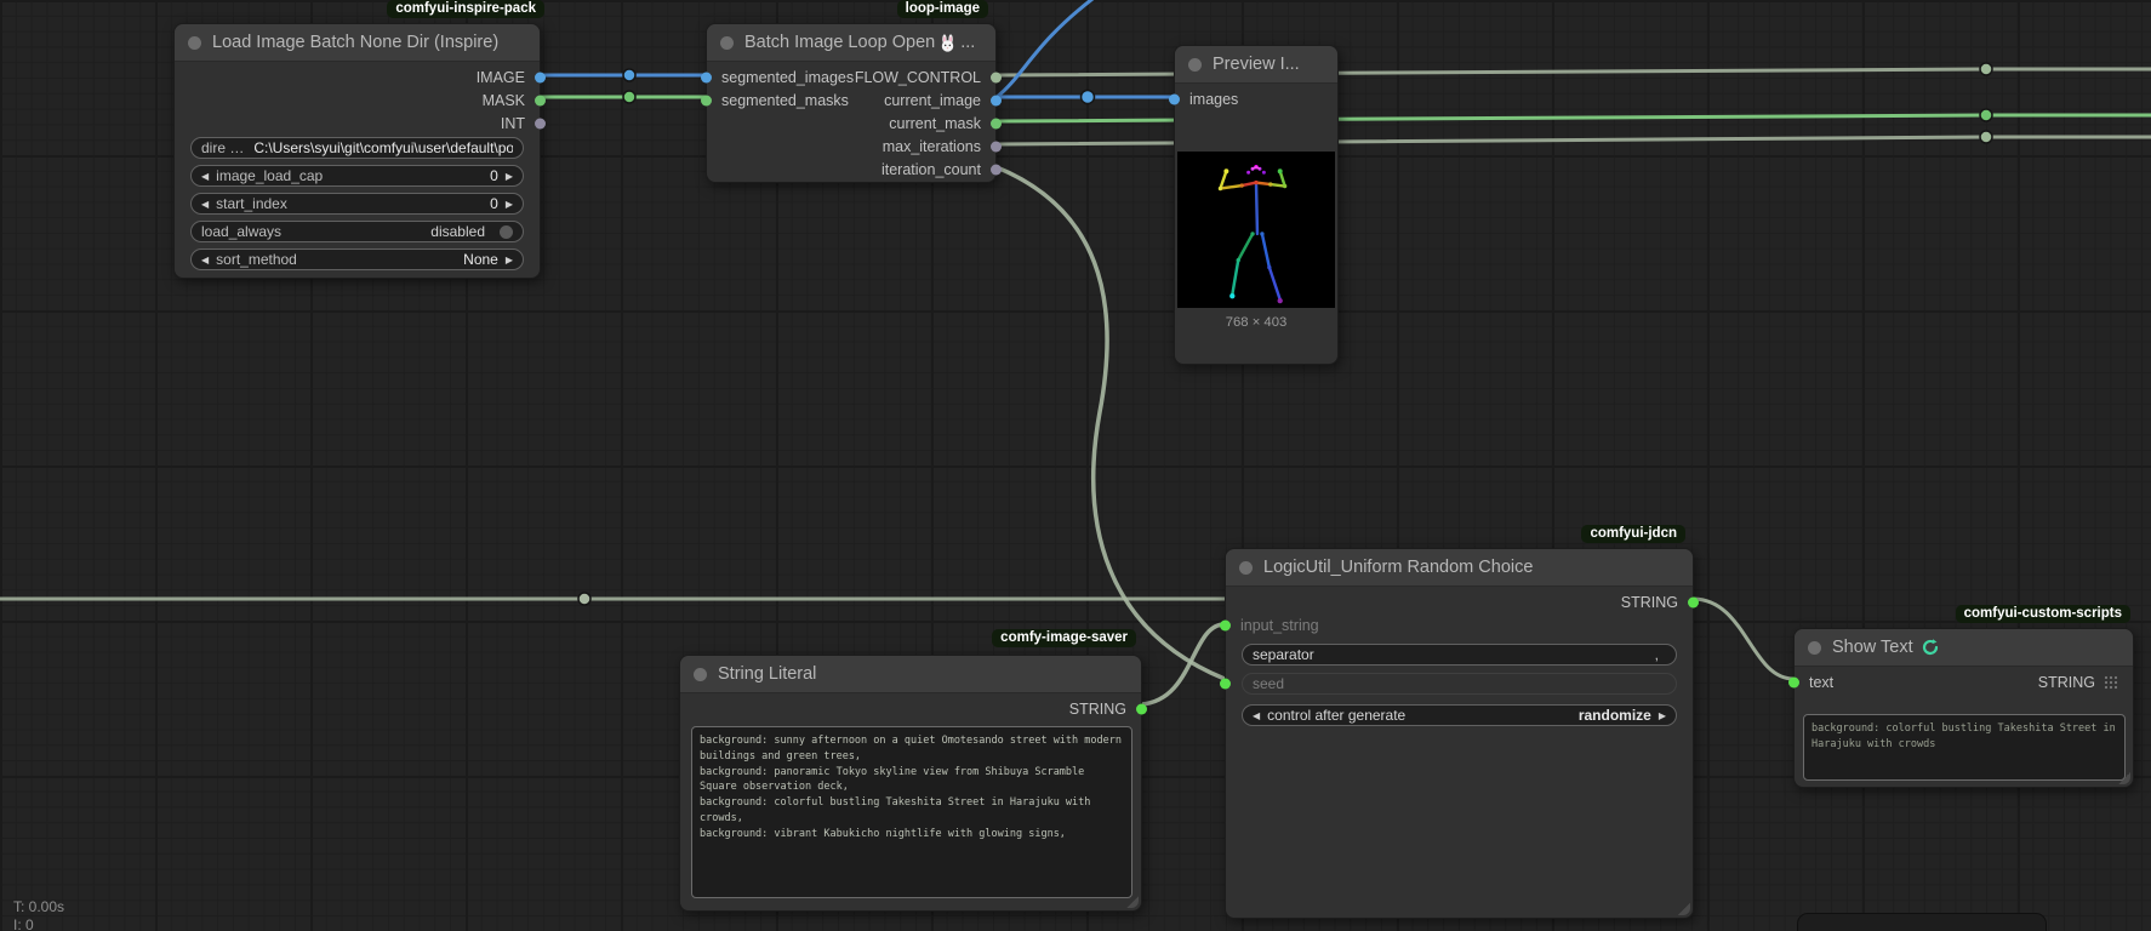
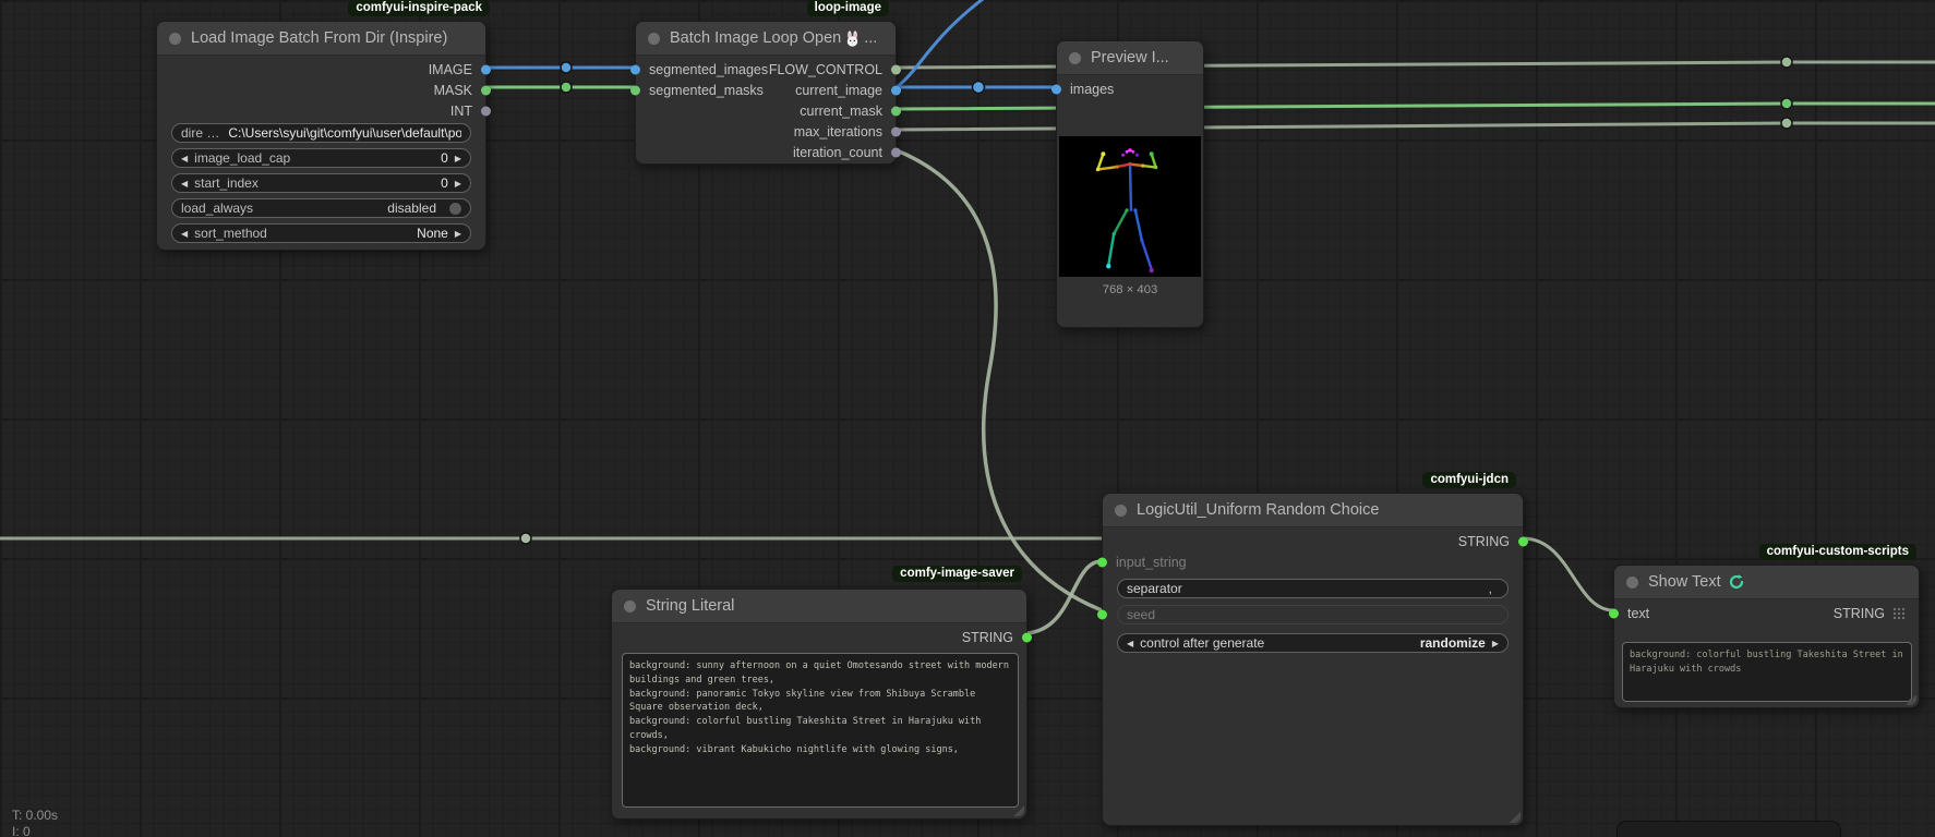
  comfyui-inspire-pack
  loop-image
  comfy-image-saver
  comfyui-jdcn
  comfyui-custom-scripts
- Load Image Batch None Dir (Inspire)
+ Load Image Batch From Dir (Inspire)
  IMAGE
  MASK
  INT
  dire …
  C:\Users\syui\git\comfyui\user\default\po
  ◀
  image_load_cap
  0
  ▶
  ◀
  start_index
  0
  ▶
  load_always
  disabled
  ◀
  sort_method
  None
  ▶
  Batch Image Loop Open
  ...
  segmented_images
  FLOW_CONTROL
  segmented_masks
  current_image
  current_mask
  max_iterations
  iteration_count
  Preview I...
  images
  768 × 403
  String Literal
  STRING
  background: sunny afternoon on a quiet Omotesando street with modern
  buildings and green trees,
  background: panoramic Tokyo skyline view from Shibuya Scramble
  Square observation deck,
  background: colorful bustling Takeshita Street in Harajuku with
  crowds,
  background: vibrant Kabukicho nightlife with glowing signs,
  LogicUtil_Uniform Random Choice
  STRING
  input_string
  separator
  ,
  seed
  ◀
  control after generate
  randomize
  ▶
  Show Text
  text
  STRING
  background: colorful bustling Takeshita Street in
  Harajuku with crowds
  T: 0.00s
  I: 0
